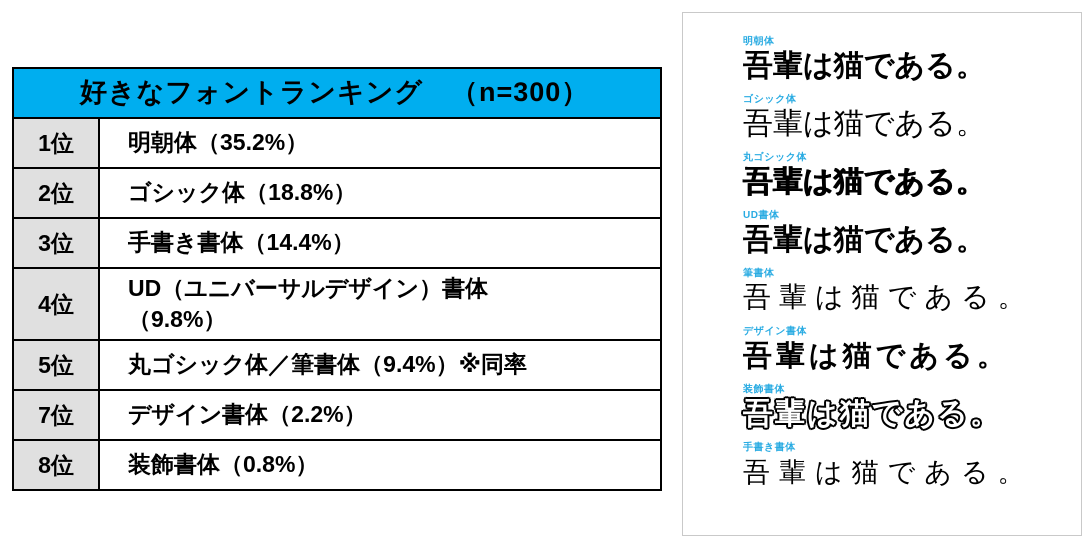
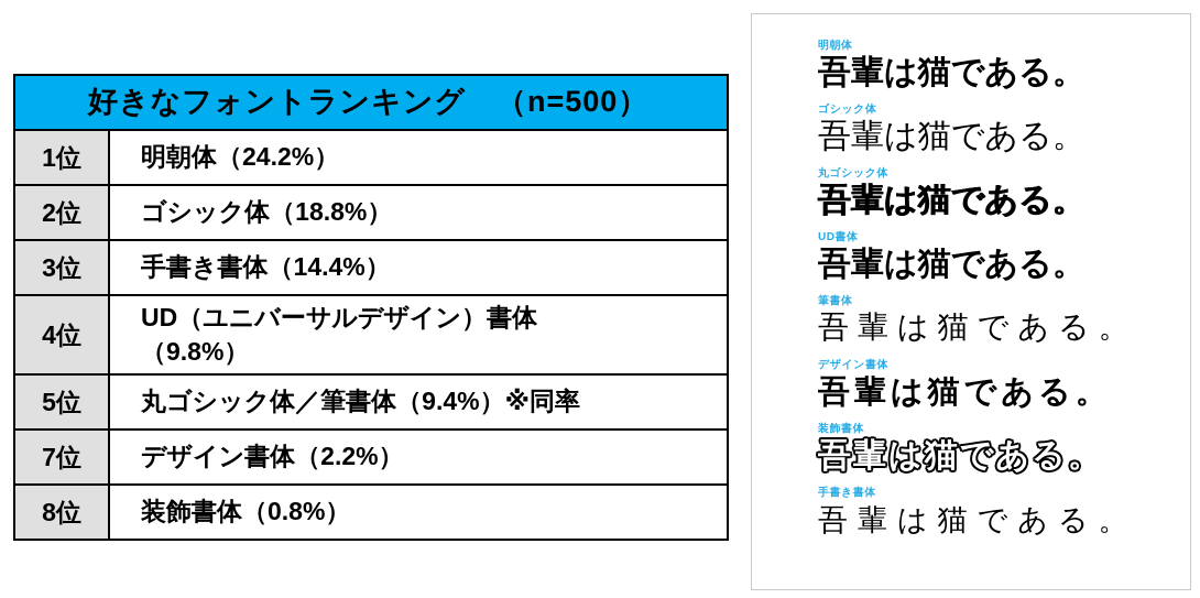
- 好きなフォントランキング （n=300）
+ 好きなフォントランキング （n=500）
  1位
- 明朝体（35.2%）
+ 明朝体（24.2%）
  2位
  ゴシック体（18.8%）
  3位
  手書き書体（14.4%）
  4位
  UD（ユニバーサルデザイン）書体
  （9.8%）
  5位
  丸ゴシック体／筆書体（9.4%）※同率
  7位
  デザイン書体（2.2%）
  8位
  装飾書体（0.8%）
  明朝体
  吾輩は猫である。
  ゴシック体
  吾輩は猫である。
  丸ゴシック体
  吾輩は猫である。
  UD書体
  吾輩は猫である。
  筆書体
  吾輩は猫である。
  デザイン書体
  吾輩は猫である。
  装飾書体
  吾輩は猫である。
  手書き書体
  吾輩は猫である。
